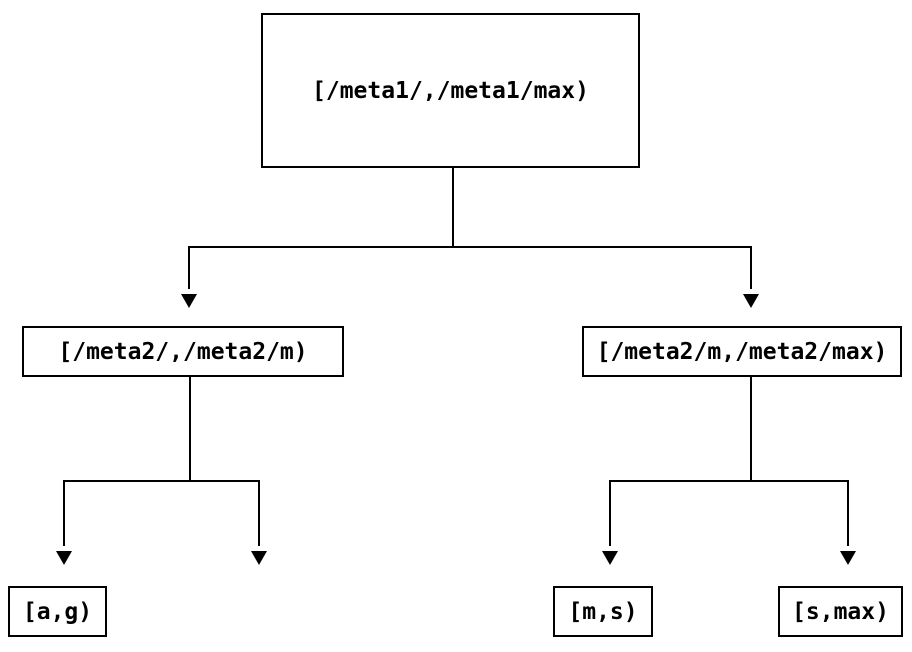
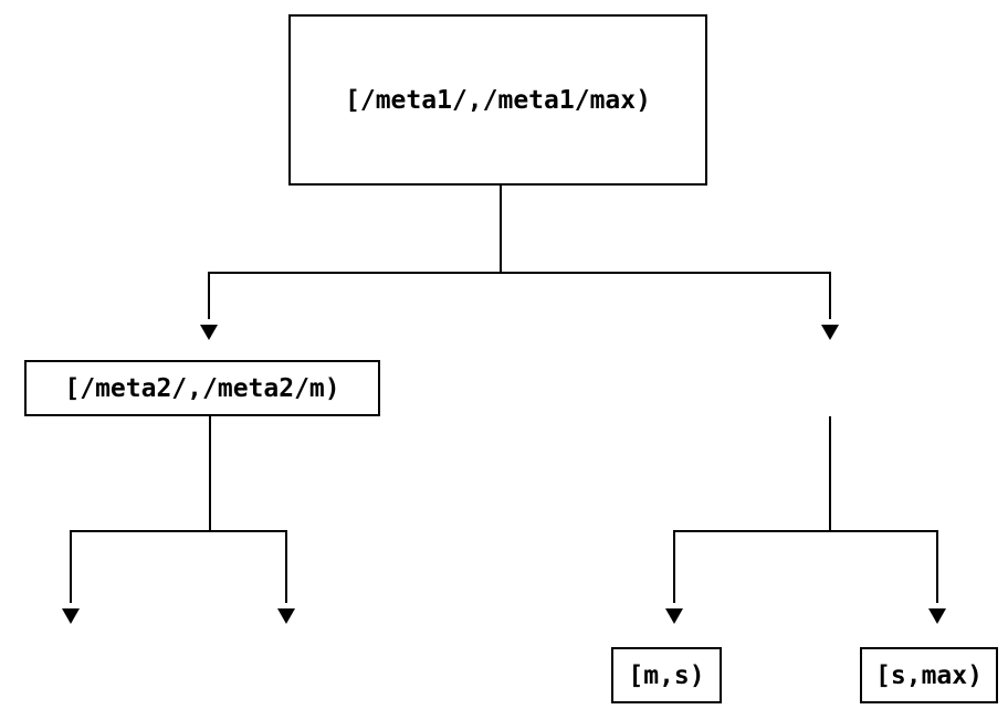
  [/meta1/,/meta1/max)
  [/meta2/,/meta2/m)
- [/meta2/m,/meta2/max)
- [a,g)
  [m,s)
  [s,max)
